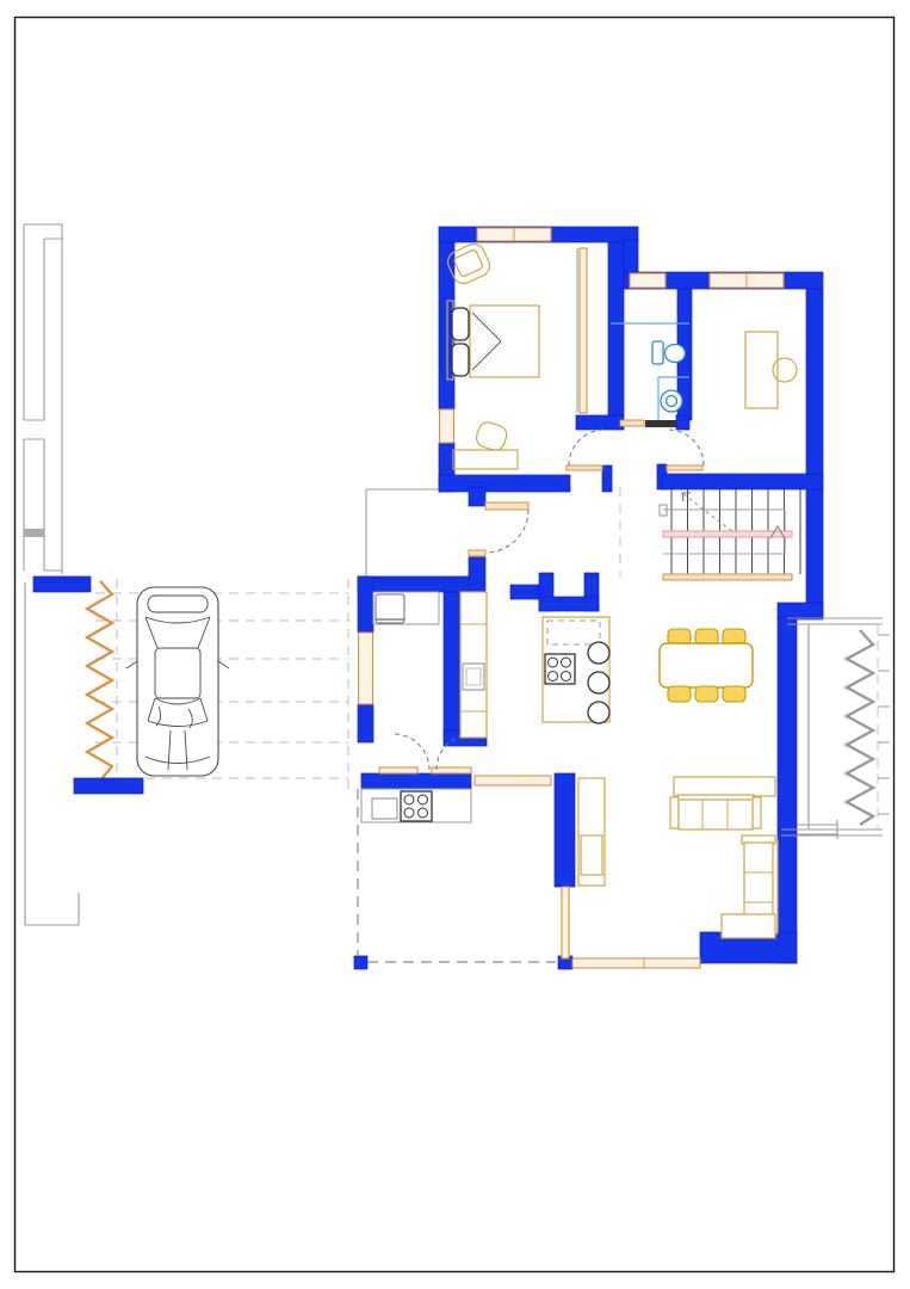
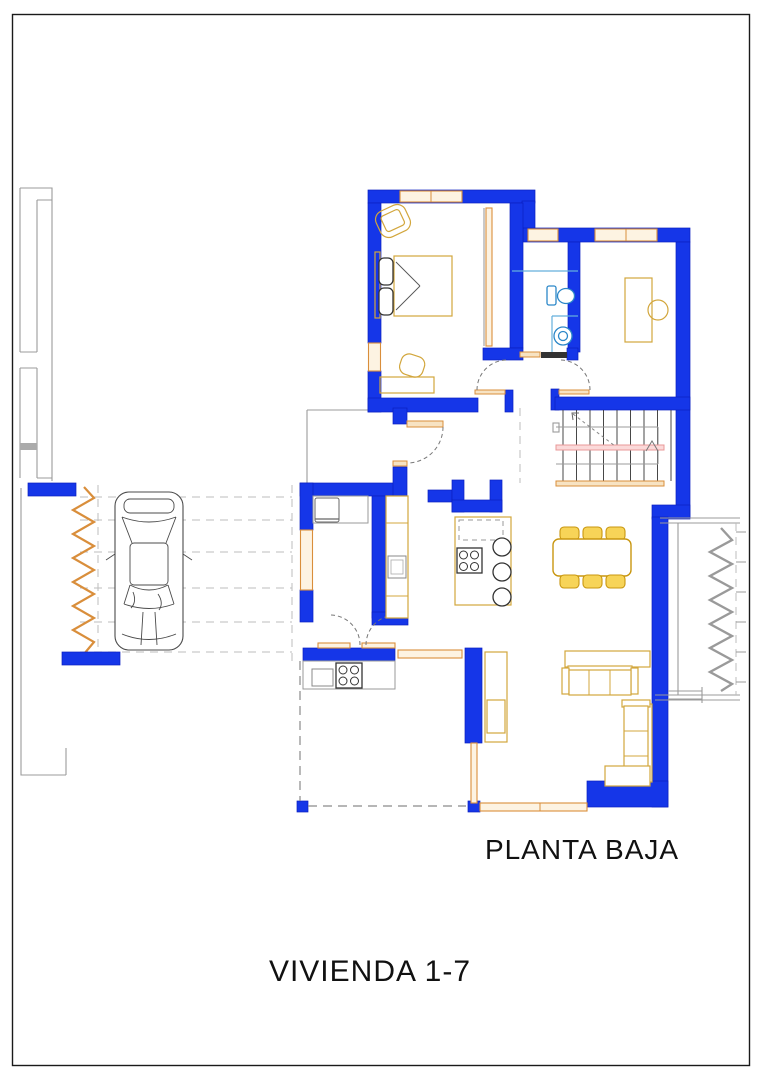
+ PLANTA BAJA
+ VIVIENDA 1-7
